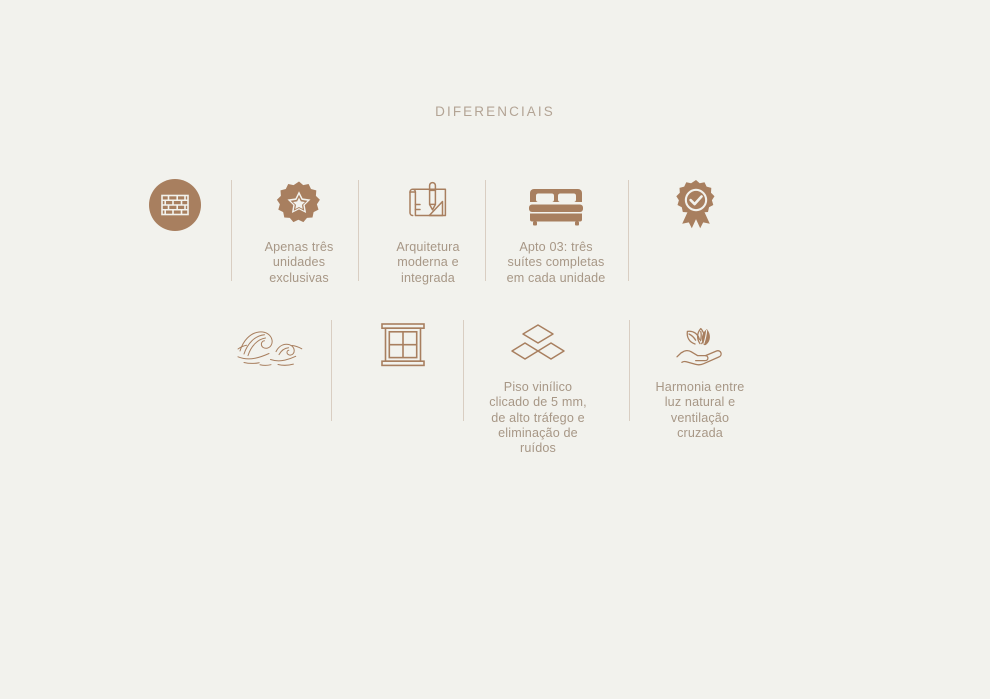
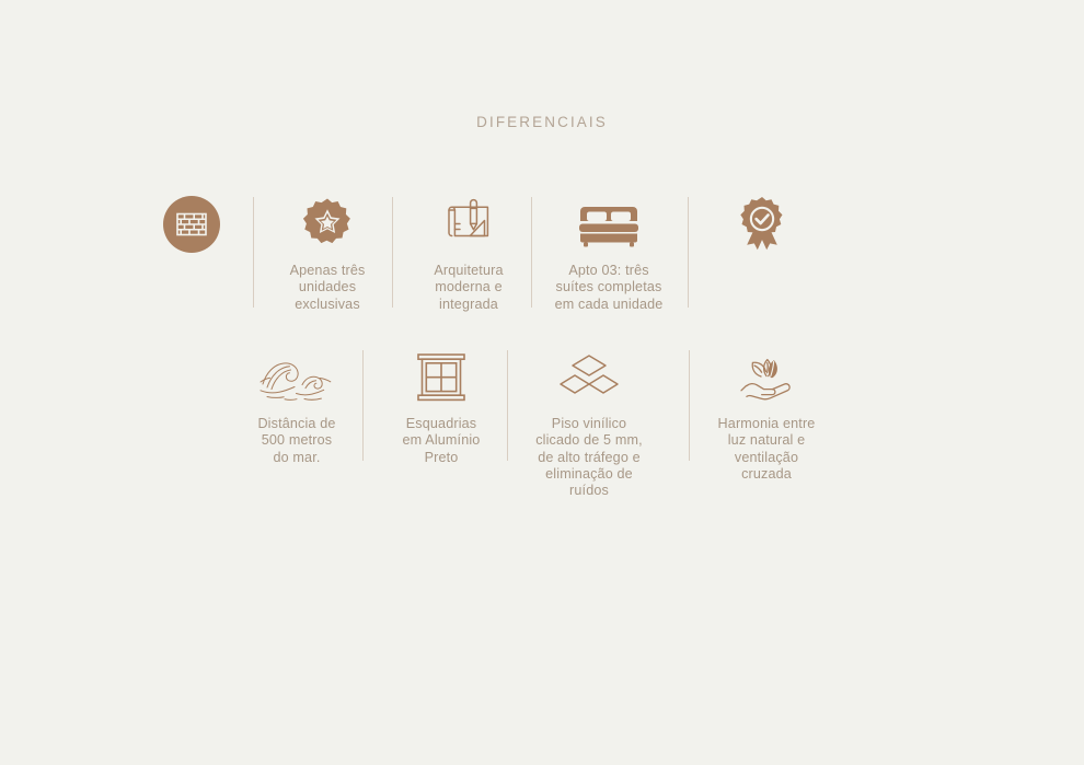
  DIFERENCIAIS
  Apenas três
  unidades
  exclusivas
  Arquitetura
  moderna e
  integrada
  Apto 03: três
  suítes completas
  em cada unidade
+ Distância de
+ 500 metros
+ do mar.
+ Esquadrias
+ em Alumínio
+ Preto
  Piso vinílico
  clicado de 5 mm,
  de alto tráfego e
  eliminação de
  ruídos
  Harmonia entre
  luz natural e
  ventilação
  cruzada
